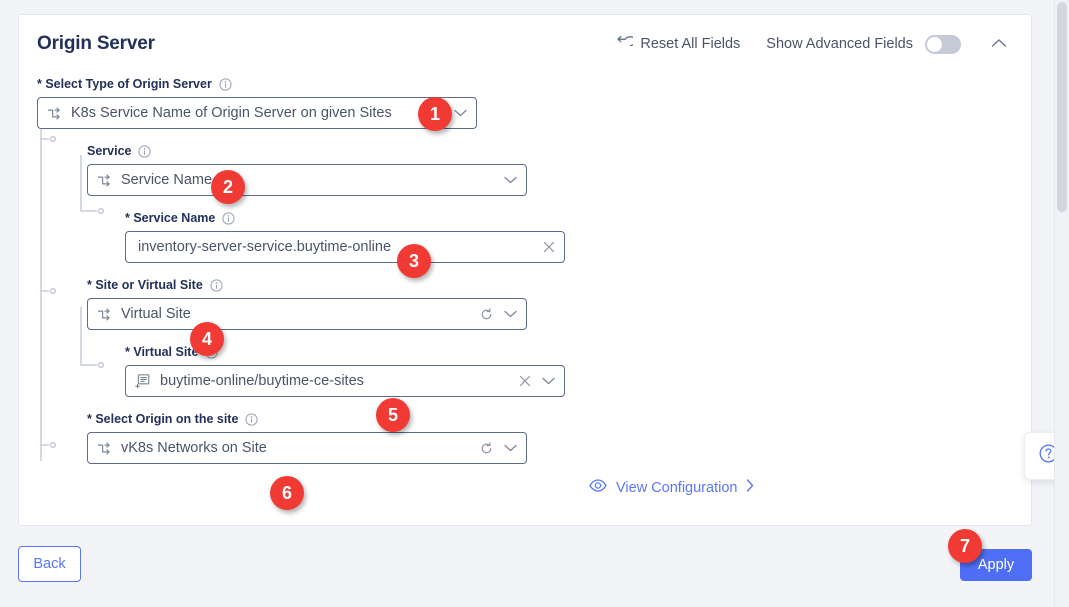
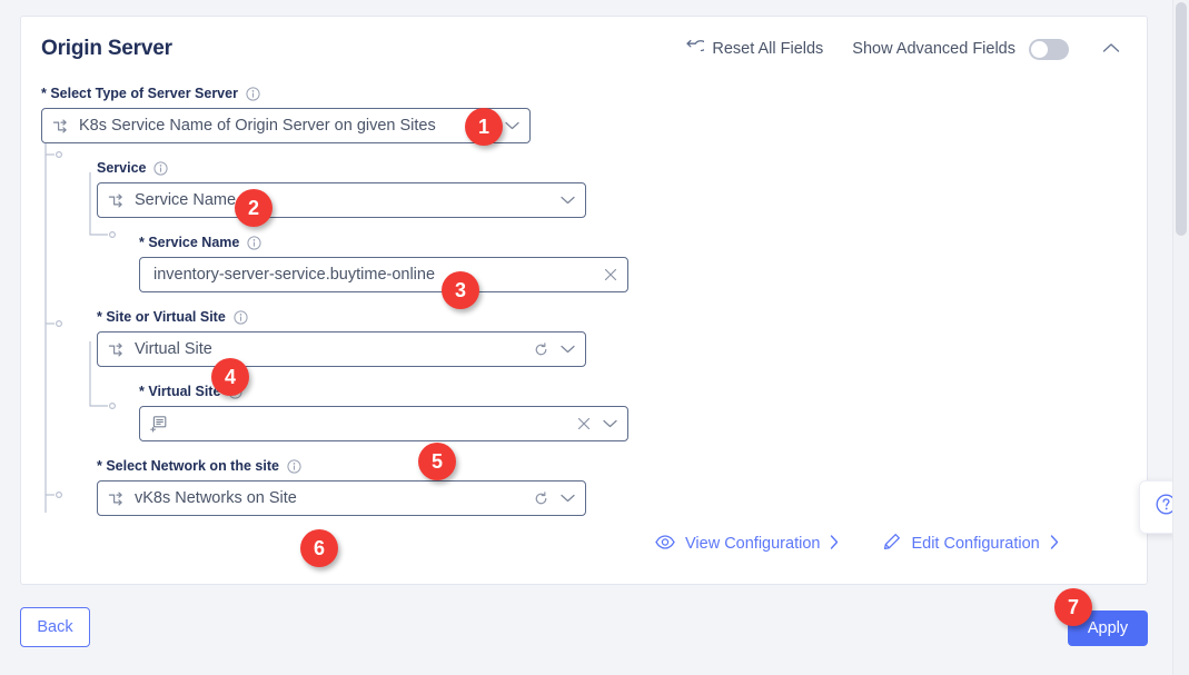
  Origin Server
  Reset All Fields
  Show Advanced Fields
- * Select Type of Origin Server
+ * Select Type of Server Server
  K8s Service Name of Origin Server on given Sites
  Service
  Service Name
  * Service Name
  inventory-server-service.buytime-online
  * Site or Virtual Site
  Virtual Site
  * Virtual Site
- buytime-online/buytime-ce-sites
- * Select Origin on the site
+ * Select Network on the site
  vK8s Networks on Site
  View Configuration
+ Edit Configuration
  Back
  Apply
  1
  2
  3
  4
  5
  6
  7
